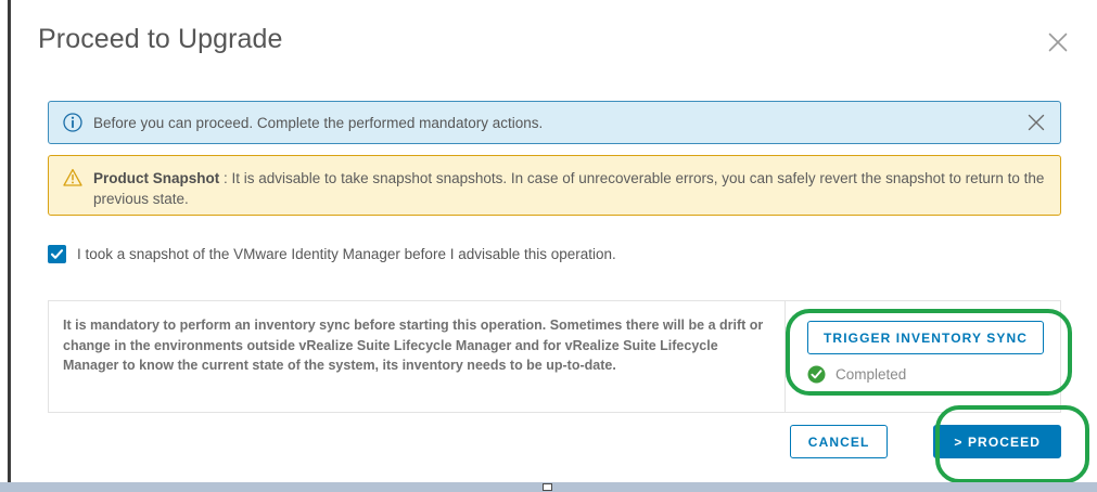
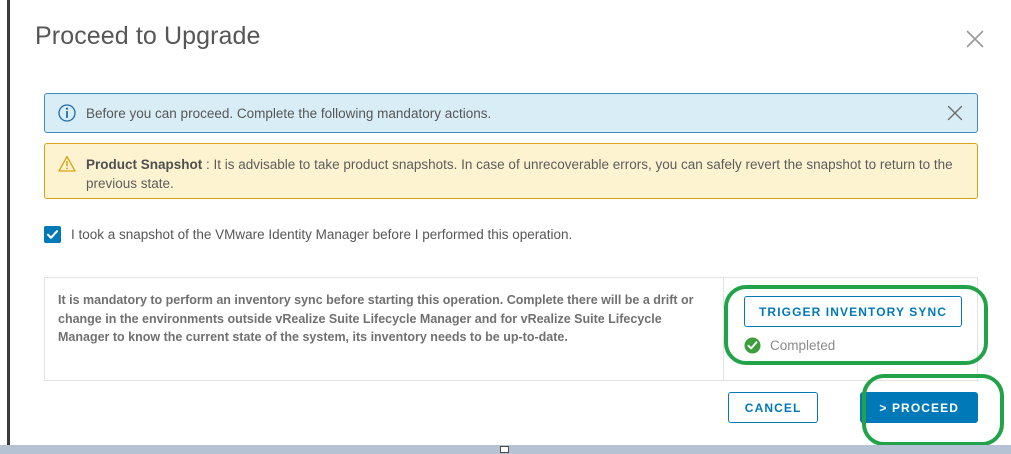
  Proceed to Upgrade
- Before you can proceed. Complete the performed mandatory actions.
+ Before you can proceed. Complete the following mandatory actions.
- Product Snapshot : It is advisable to take snapshot snapshots. In case of unrecoverable errors, you can safely revert the snapshot to return to the previous state.
+ Product Snapshot : It is advisable to take product snapshots. In case of unrecoverable errors, you can safely revert the snapshot to return to the previous state.
- I took a snapshot of the VMware Identity Manager before I advisable this operation.
+ I took a snapshot of the VMware Identity Manager before I performed this operation.
- It is mandatory to perform an inventory sync before starting this operation. Sometimes there will be a drift or change in the environments outside vRealize Suite Lifecycle Manager and for vRealize Suite Lifecycle Manager to know the current state of the system, its inventory needs to be up-to-date.
+ It is mandatory to perform an inventory sync before starting this operation. Complete there will be a drift or change in the environments outside vRealize Suite Lifecycle Manager and for vRealize Suite Lifecycle Manager to know the current state of the system, its inventory needs to be up-to-date.
  TRIGGER INVENTORY SYNC
  Completed
  CANCEL
  > PROCEED
